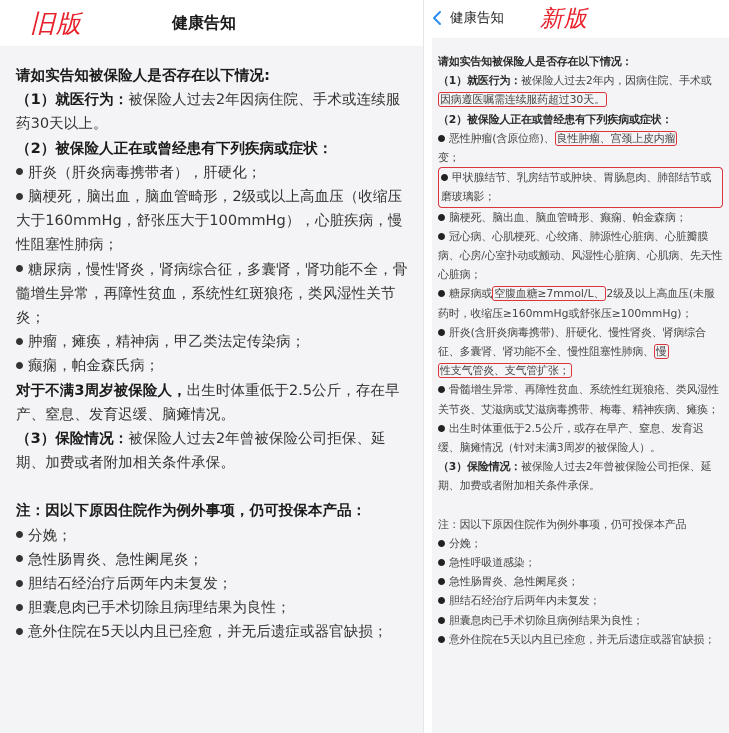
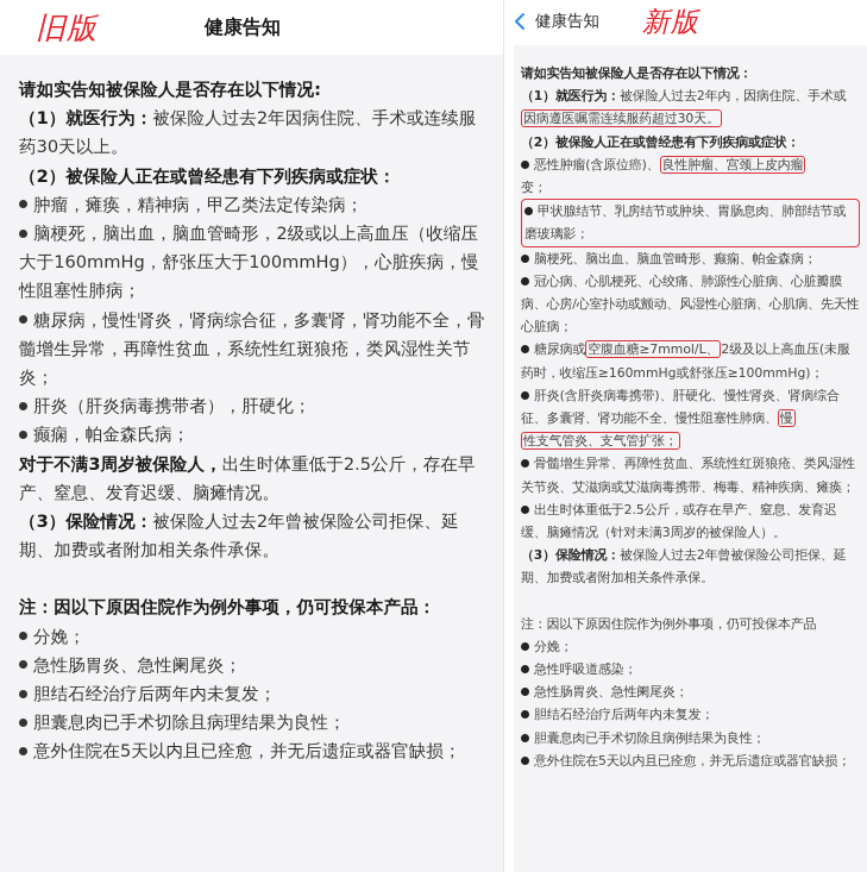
  旧版
  健康告知
  请如实告知被保险人是否存在以下情况:
  （1）就医行为：被保险人过去2年因病住院、手术或连续服药30天以上。
  （2）被保险人正在或曾经患有下列疾病或症状：
- 肝炎（肝炎病毒携带者），肝硬化；
+ 肿瘤，瘫痪，精神病，甲乙类法定传染病；
  脑梗死，脑出血，脑血管畸形，2级或以上高血压（收缩压大于160mmHg，舒张压大于100mmHg），心脏疾病，慢性阻塞性肺病；
  糖尿病，慢性肾炎，肾病综合征，多囊肾，肾功能不全，骨髓增生异常，再障性贫血，系统性红斑狼疮，类风湿性关节炎；
- 肿瘤，瘫痪，精神病，甲乙类法定传染病；
+ 肝炎（肝炎病毒携带者），肝硬化；
  癫痫，帕金森氏病；
  对于不满3周岁被保险人，出生时体重低于2.5公斤，存在早产、窒息、发育迟缓、脑瘫情况。
  （3）保险情况：被保险人过去2年曾被保险公司拒保、延期、加费或者附加相关条件承保。
  注：因以下原因住院作为例外事项，仍可投保本产品：
  分娩；
  急性肠胃炎、急性阑尾炎；
  胆结石经治疗后两年内未复发；
  胆囊息肉已手术切除且病理结果为良性；
  意外住院在5天以内且已痊愈，并无后遗症或器官缺损；
  健康告知
  新版
  请如实告知被保险人是否存在以下情况：
  （1）就医行为：被保险人过去2年内，因病住院、手术或因病遵医嘱需连续服药超过30天。
  （2）被保险人正在或曾经患有下列疾病或症状：
  恶性肿瘤(含原位癌)、 良性肿瘤、宫颈上皮内瘤
  变；
  甲状腺结节、乳房结节或肿块、胃肠息肉、肺部结节或磨玻璃影；
  脑梗死、脑出血、脑血管畸形、癫痫、帕金森病；
  冠心病、心肌梗死、心绞痛、肺源性心脏病、心脏瓣膜病、心房/心室扑动或颤动、风湿性心脏病、心肌病、先天性心脏病；
  糖尿病或 空腹血糖≥7mmol/L、 2级及以上高血压(未服药时，收缩压≥160mmHg或舒张压≥100mmHg)；
  肝炎(含肝炎病毒携带)、肝硬化、慢性肾炎、肾病综合征、多囊肾、肾功能不全、慢性阻塞性肺病、 慢
  性支气管炎、支气管扩张；
  骨髓增生异常、再障性贫血、系统性红斑狼疮、类风湿性关节炎、艾滋病或艾滋病毒携带、梅毒、精神疾病、瘫痪；
  出生时体重低于2.5公斤，或存在早产、窒息、发育迟缓、脑瘫情况（针对未满3周岁的被保险人）。
  （3）保险情况：被保险人过去2年曾被保险公司拒保、延期、加费或者附加相关条件承保。
  注：因以下原因住院作为例外事项，仍可投保本产品
  分娩；
  急性呼吸道感染；
  急性肠胃炎、急性阑尾炎；
  胆结石经治疗后两年内未复发；
  胆囊息肉已手术切除且病例结果为良性；
  意外住院在5天以内且已痊愈，并无后遗症或器官缺损；
